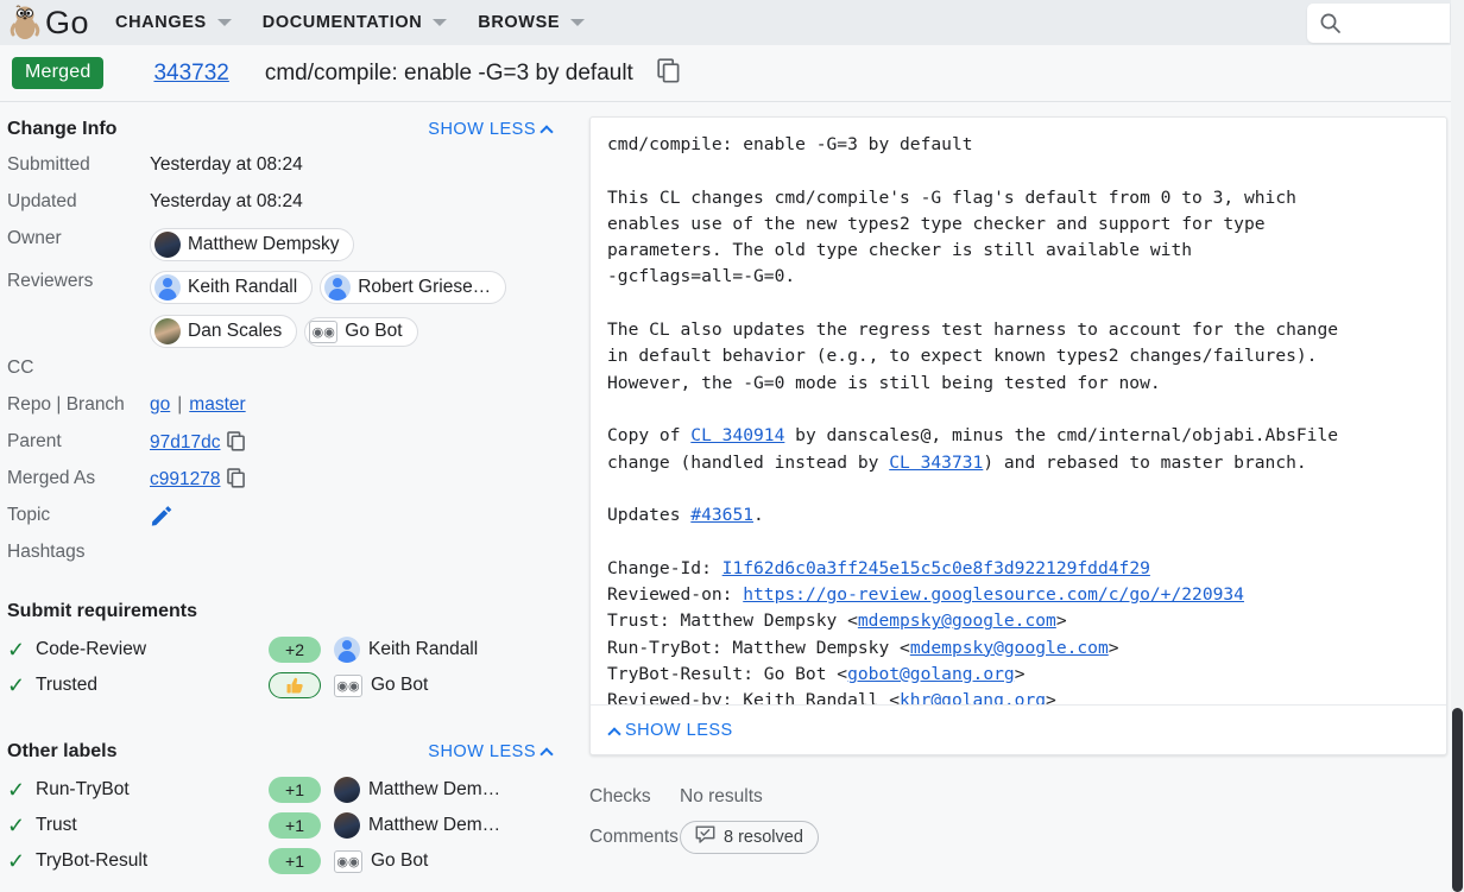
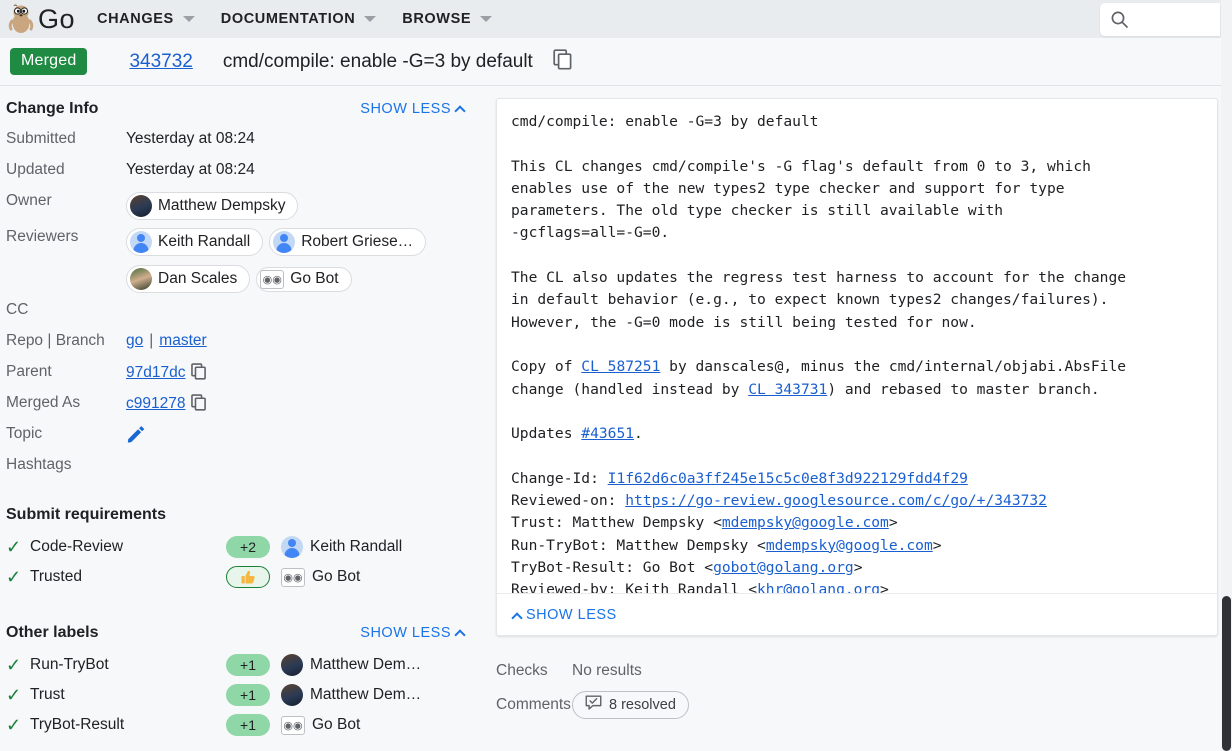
  Go
  CHANGES
  DOCUMENTATION
  BROWSE
  Merged
  343732
  cmd/compile: enable -G=3 by default
  Change Info
  SHOW LESS
  Submitted
  Yesterday at 08:24
  Updated
  Yesterday at 08:24
  Owner
  Matthew Dempsky
  Reviewers
  Keith Randall
  Robert Griese…
  Dan Scales
  ◉◉
  Go Bot
  CC
  Repo | Branch
  go
  |
  master
  Parent
  97d17dc
  Merged As
  c991278
  Topic
  Hashtags
  Submit requirements
  ✓
  Code-Review
  +2
  Keith Randall
  ✓
  Trusted
  ◉◉
  Go Bot
  Other labels
  SHOW LESS
  ✓
  Run-TryBot
  +1
  Matthew Dem…
  ✓
  Trust
  +1
  Matthew Dem…
  ✓
  TryBot-Result
  +1
  ◉◉
  Go Bot
  cmd/compile: enable -G=3 by default This CL changes cmd/compile's -G flag's default from 0 to 3, which
  enables use of the new types2 type checker and support for type
  parameters. The old type checker is still available with
  -gcflags=all=-G=0. The CL also updates the regress test harness to account for the change
  in default behavior (e.g., to expect known types2 changes/failures).
- However, the -G=0 mode is still being tested for now. Copy of CL 340914 by danscales@, minus the cmd/internal/objabi.AbsFile
+ However, the -G=0 mode is still being tested for now. Copy of CL 587251 by danscales@, minus the cmd/internal/objabi.AbsFile
- change (handled instead by CL 343731) and rebased to master branch. Updates #43651. Change-Id: I1f62d6c0a3ff245e15c5c0e8f3d922129fdd4f29 Reviewed-on: https://go-review.googlesource.com/c/go/+/220934 Trust: Matthew Dempsky <mdempsky@google.com> Run-TryBot: Matthew Dempsky <mdempsky@google.com> TryBot-Result: Go Bot <gobot@golang.org> Reviewed-by: Keith Randall <khr@golang.org>
+ change (handled instead by CL 343731) and rebased to master branch. Updates #43651. Change-Id: I1f62d6c0a3ff245e15c5c0e8f3d922129fdd4f29 Reviewed-on: https://go-review.googlesource.com/c/go/+/343732 Trust: Matthew Dempsky <mdempsky@google.com> Run-TryBot: Matthew Dempsky <mdempsky@google.com> TryBot-Result: Go Bot <gobot@golang.org> Reviewed-by: Keith Randall <khr@golang.org>
  SHOW LESS
  Checks
  No results
  Comments
  8 resolved
